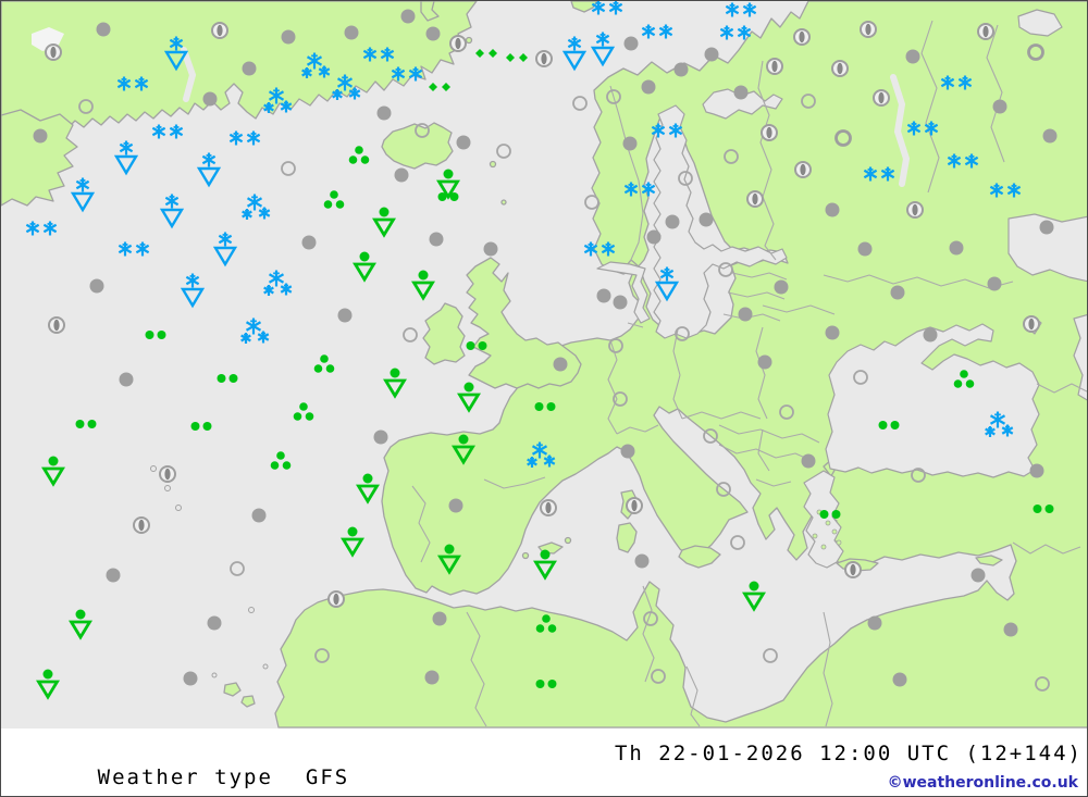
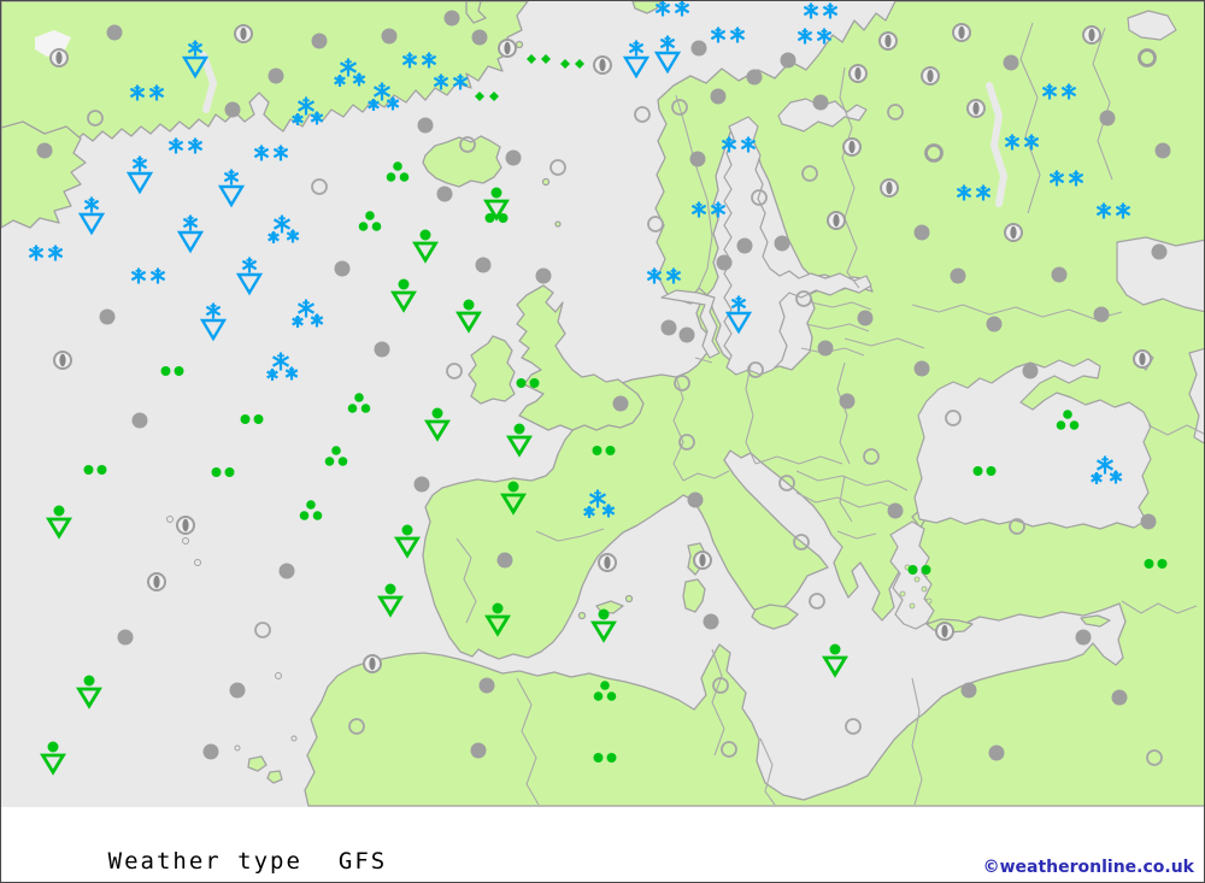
  Weather type GFS
- Th 22-01-2026 12:00 UTC (12+144)
  ©weatheronline.co.uk
